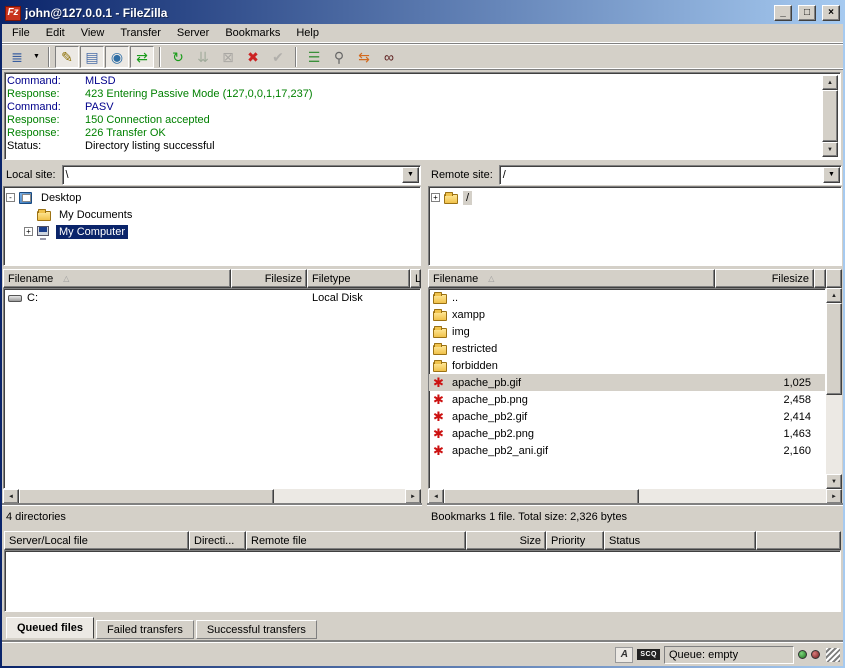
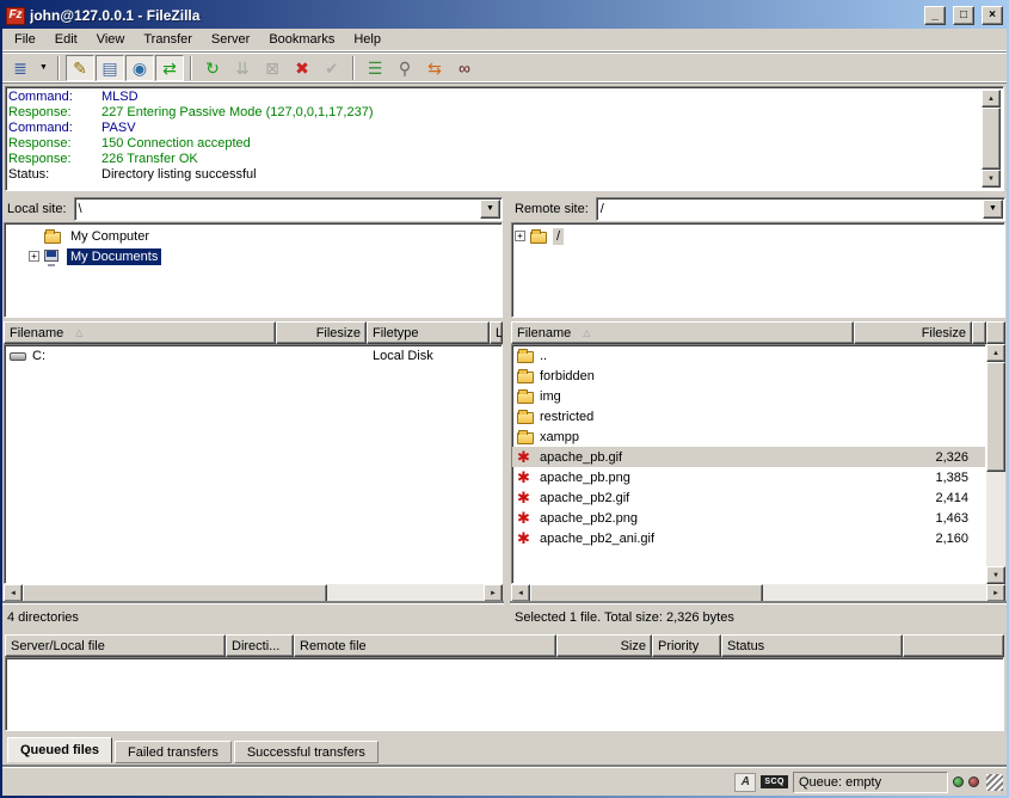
  Fz
  john@127.0.0.1 - FileZilla
  _
  □
  ×
  File
  Edit
  View
  Transfer
  Server
  Bookmarks
  Help
  ≣
  ✎
  ▤
  ◉
  ⇄
  ↻
  ⇊
  ⊠
  ✖
  ✔
  ☰
  ⚲
  ⇆
  ∞
  Command:
  MLSD
  Response:
- 423 Entering Passive Mode (127,0,0,1,17,237)
+ 227 Entering Passive Mode (127,0,0,1,17,237)
  Command:
  PASV
  Response:
  150 Connection accepted
  Response:
  226 Transfer OK
  Status:
  Directory listing successful
  Local site:
  \
- -
- Desktop
- My Documents
+ My Computer
  +
- My Computer
+ My Documents
  Remote site:
  /
  +
  /
  Filename
  △
  Filesize
  Filetype
  L
  C:
  Local Disk
  4 directories
  Filename
  △
  Filesize
  ..
- xampp
+ forbidden
  img
  restricted
- forbidden
+ xampp
  ✱
  apache_pb.gif
- 1,025
+ 2,326
  ✱
  apache_pb.png
- 2,458
+ 1,385
  ✱
  apache_pb2.gif
  2,414
  ✱
  apache_pb2.png
  1,463
  ✱
  apache_pb2_ani.gif
  2,160
- Bookmarks 1 file. Total size: 2,326 bytes
+ Selected 1 file. Total size: 2,326 bytes
  Server/Local file
  Directi...
  Remote file
  Size
  Priority
  Status
  Queued files
  Failed transfers
  Successful transfers
  A
  Queue: empty
